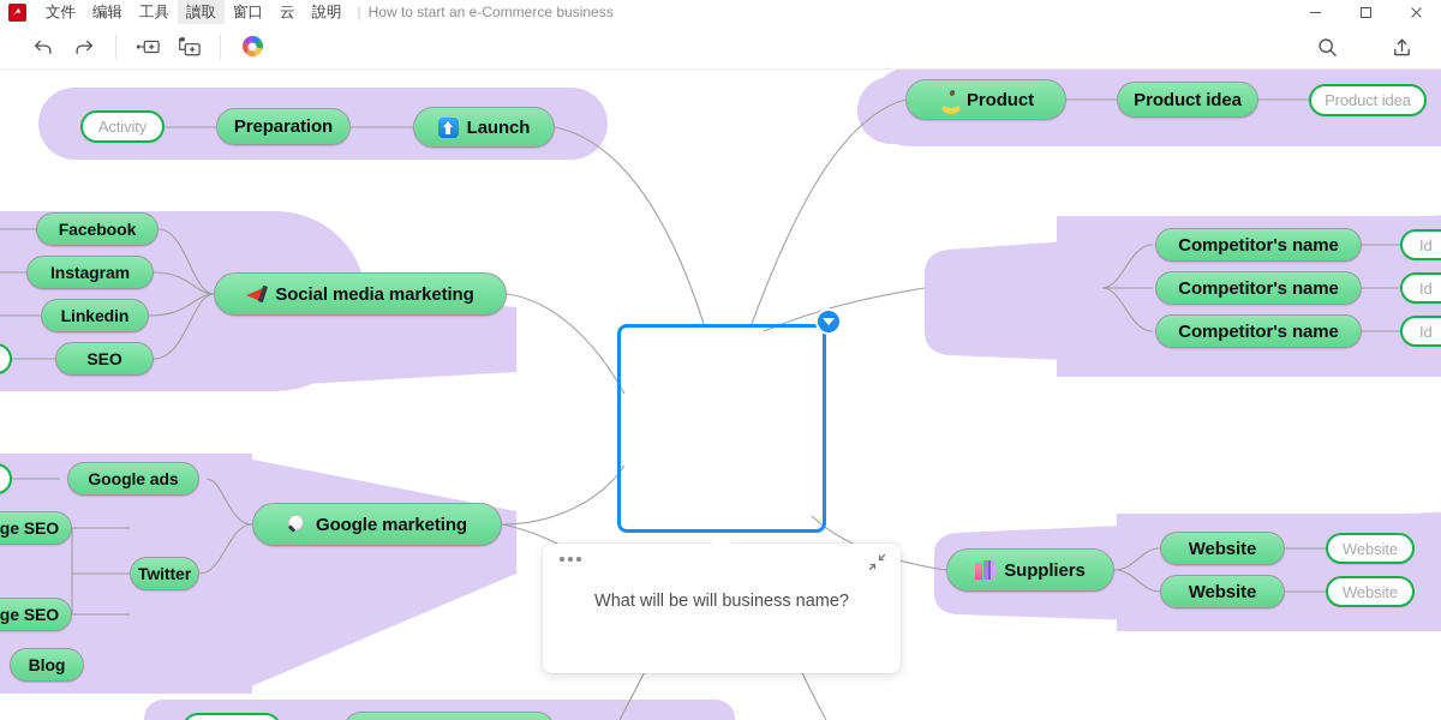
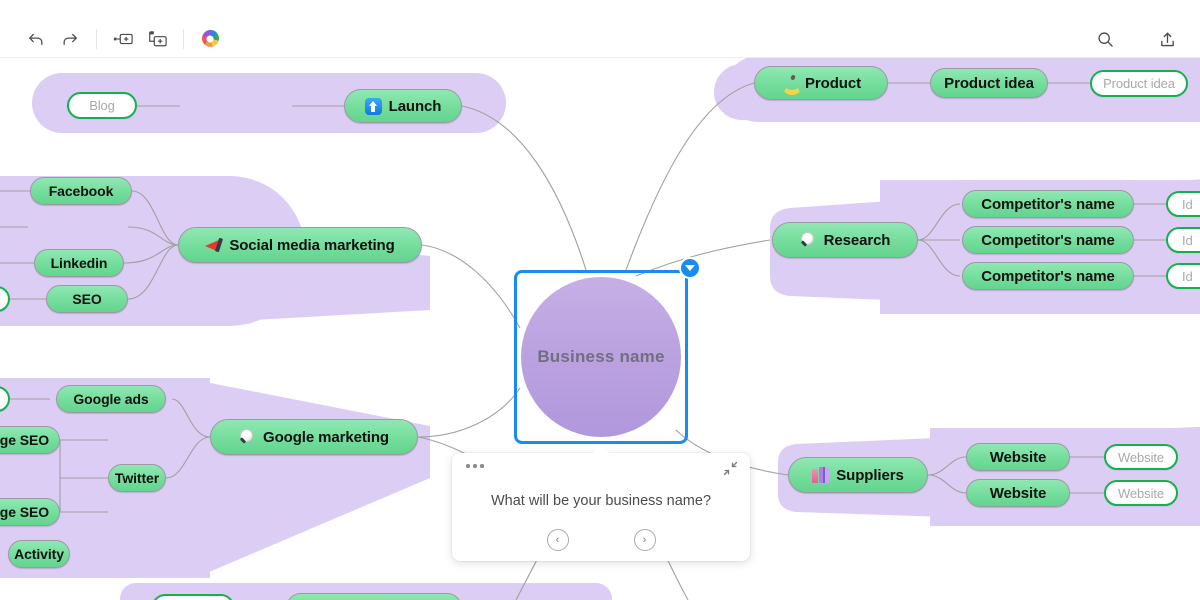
- 文件
- 编辑
- 工具
- 讀取
- 窗口
- 云
- 說明
- |
- How to start an e-Commerce business
- Activity
+ Blog
- Preparation
  Launch
  Product
  Product idea
  Product idea
+ Research
  Competitor's name
  Competitor's name
  Competitor's name
  Id
  Id
  Id
  Social media marketing
  Facebook
- Instagram
  Linkedin
  SEO
  Google marketing
  Google ads
  Twitter
  ge SEO
  ge SEO
- Blog
+ Activity
  Suppliers
  Website
  Website
  Website
  Website
+ Business name
- What will be will business name?
+ What will be your business name?
+ ‹
+ ›
